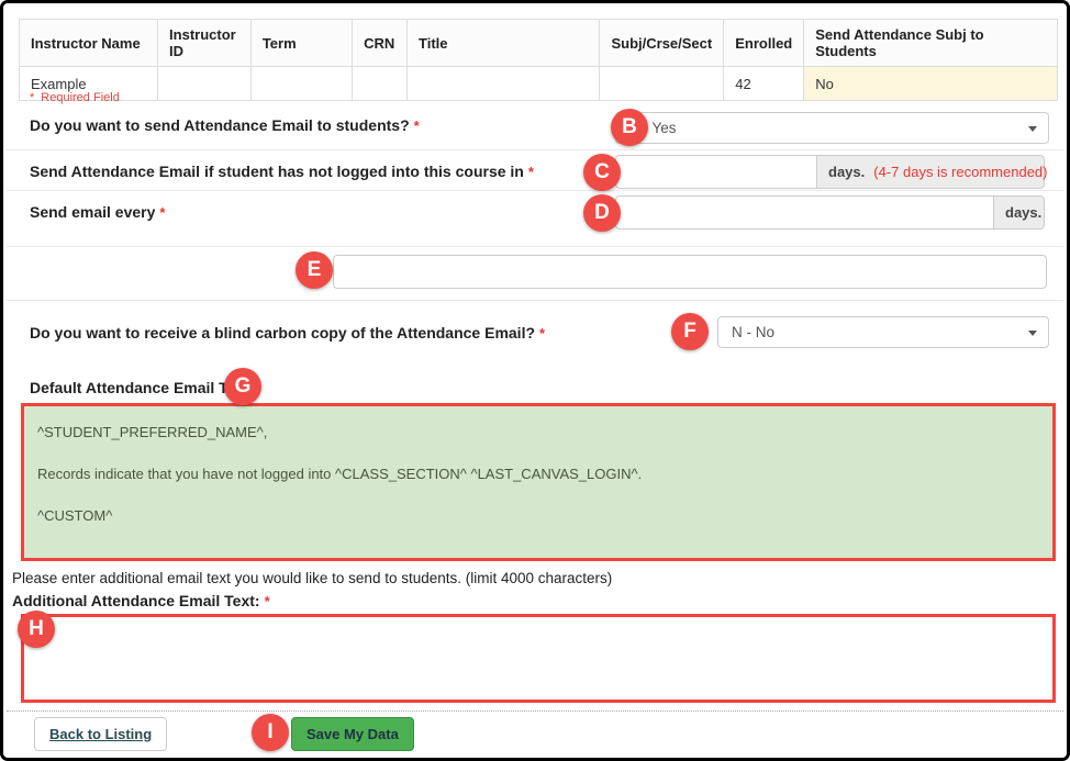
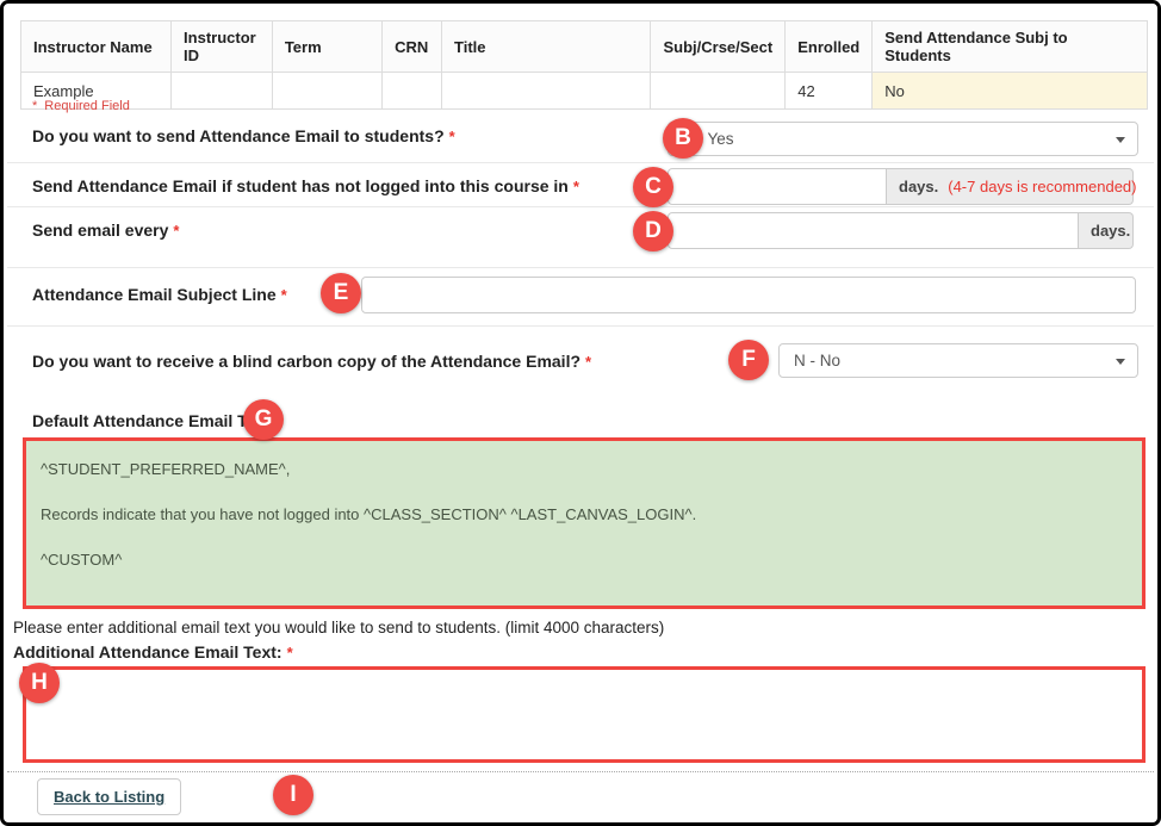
  Instructor Name	Instructor ID	Term	CRN	Title	Subj/Crse/Sect	Enrolled	Send Attendance Subj to Students
  Example						42	No
  * Required Field
  Do you want to send Attendance Email to students? *
  B
  Send Attendance Email if student has not logged into this course in *
  days.
  (4-7 days is recommended)
  C
  Send email every *
  days.
  D
+ Attendance Email Subject Line *
  E
  Do you want to receive a blind carbon copy of the Attendance Email? *
  N - No
  F
  Default Attendance Email T
  G
  ^STUDENT_PREFERRED_NAME^,
  Records indicate that you have not logged into ^CLASS_SECTION^ ^LAST_CANVAS_LOGIN^.
  ^CUSTOM^
  Please enter additional email text you would like to send to students. (limit 4000 characters)
  Additional Attendance Email Text: *
  H
  Back to Listing
  I
- Save My Data
